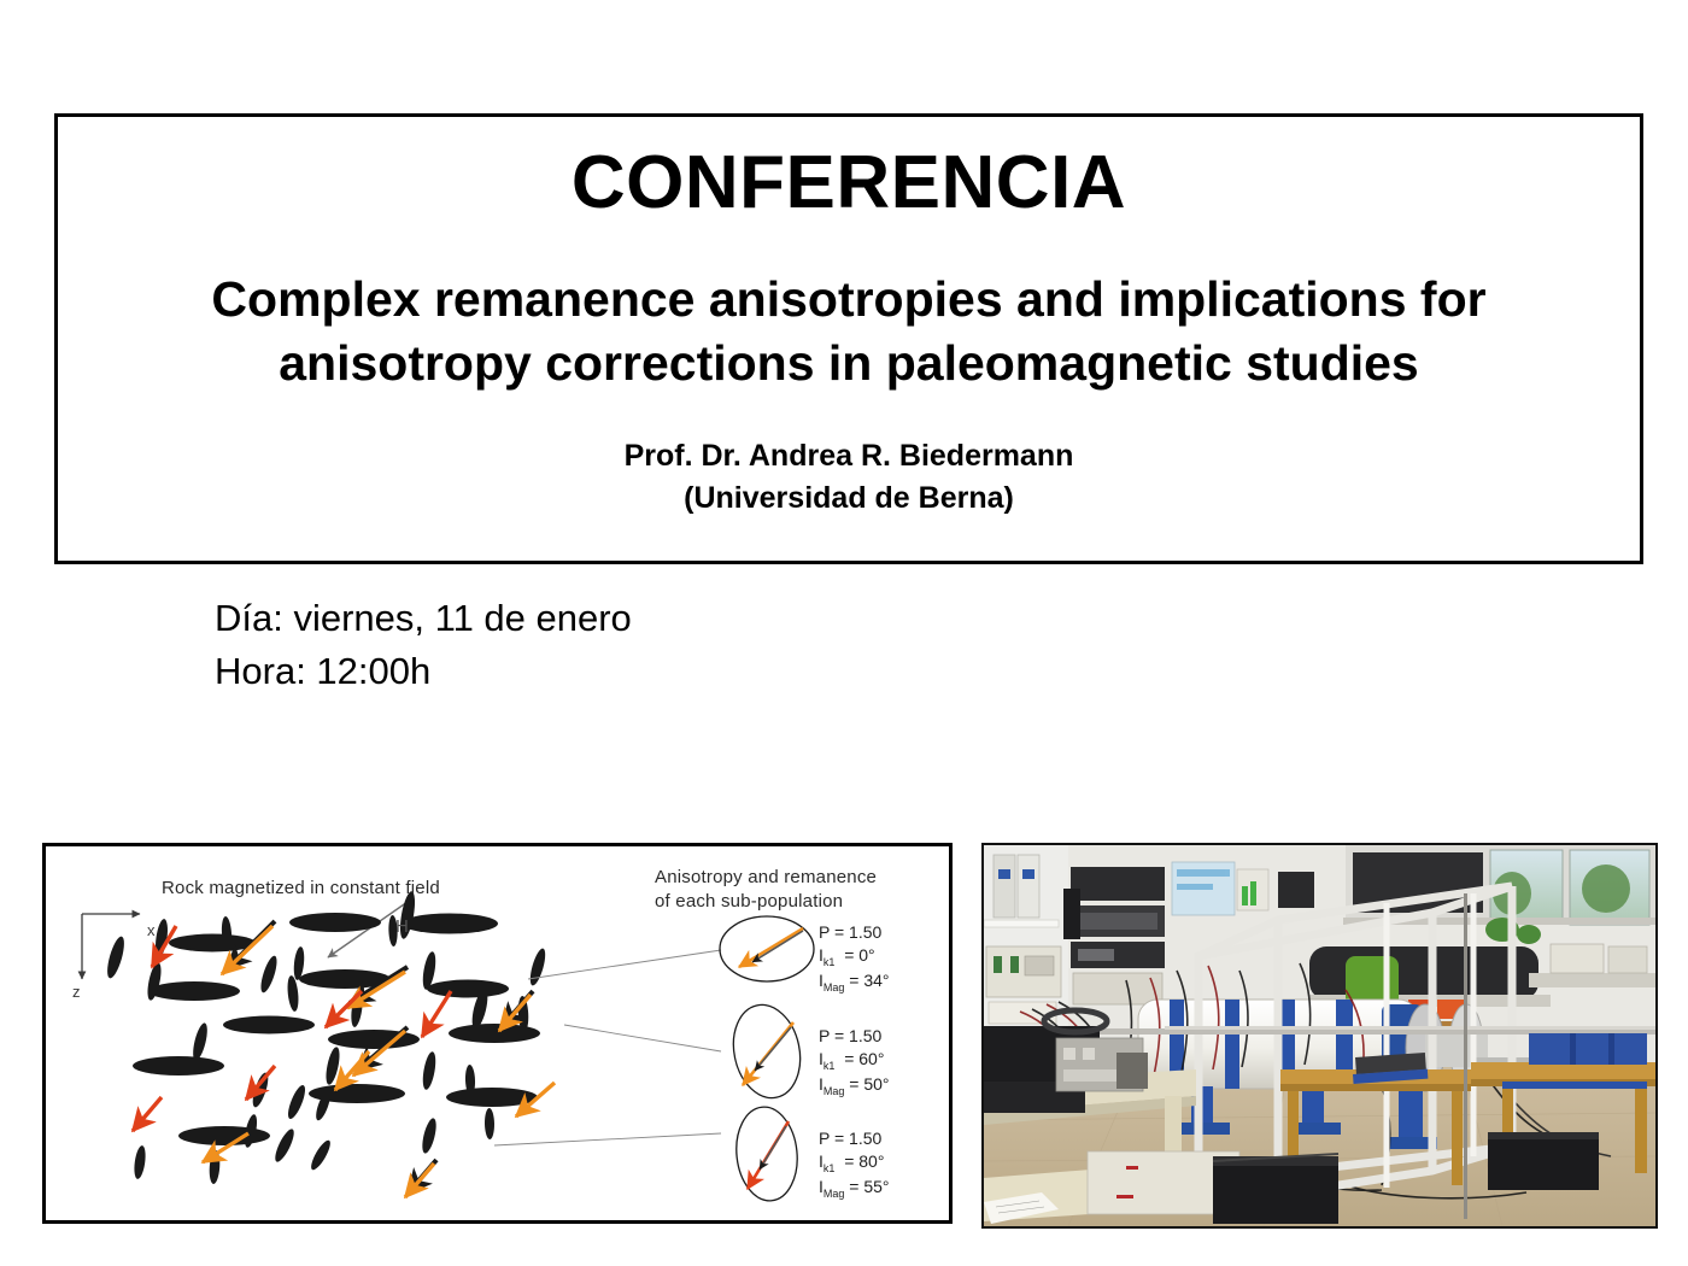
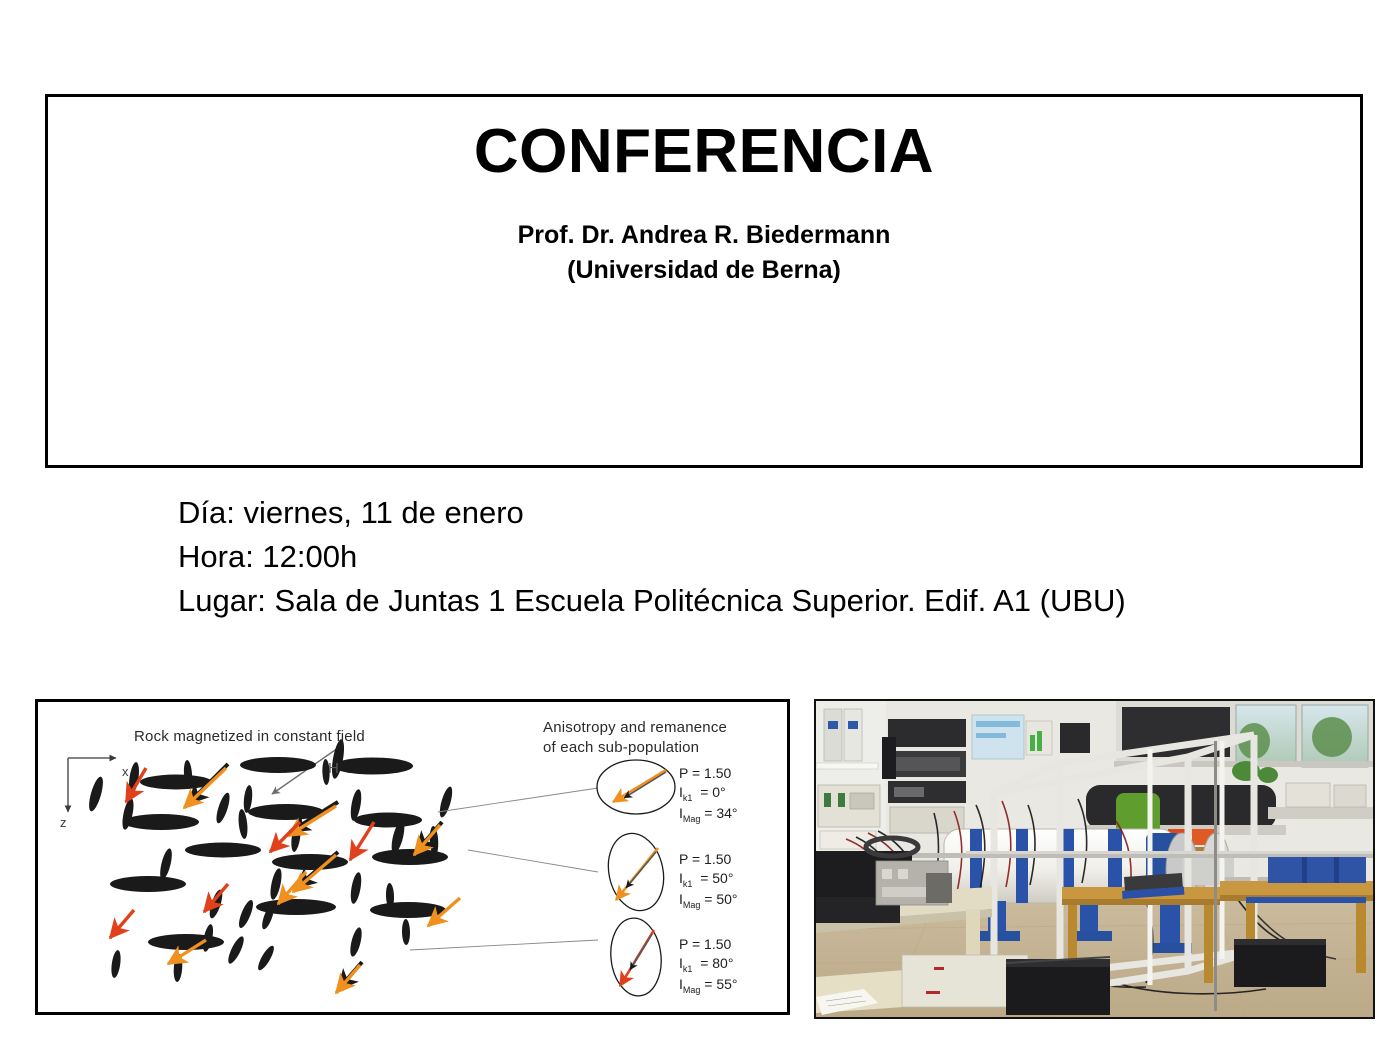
  CONFERENCIA
- Complex remanence anisotropies and implications for
- anisotropy corrections in paleomagnetic studies
  Prof. Dr. Andrea R. Biedermann
  (Universidad de Berna)
  Día: viernes, 11 de enero
  Hora: 12:00h
+ Lugar: Sala de Juntas 1 Escuela Politécnica Superior. Edif. A1 (UBU)
  Rock magnetized in constant field
  Anisotropy and remanence
  of each sub-population
  x
  z
  H
  P = 1.50
  Ik1 = 0°
  IMag = 34°
  P = 1.50
- Ik1 = 60°
+ Ik1 = 50°
  IMag = 50°
  P = 1.50
  Ik1 = 80°
  IMag = 55°
